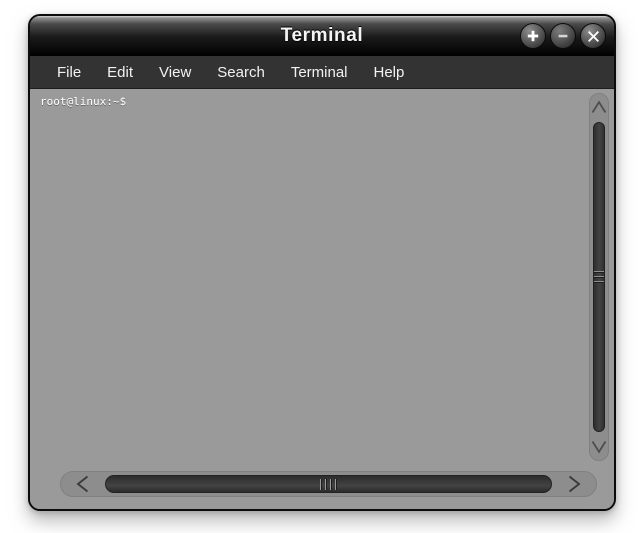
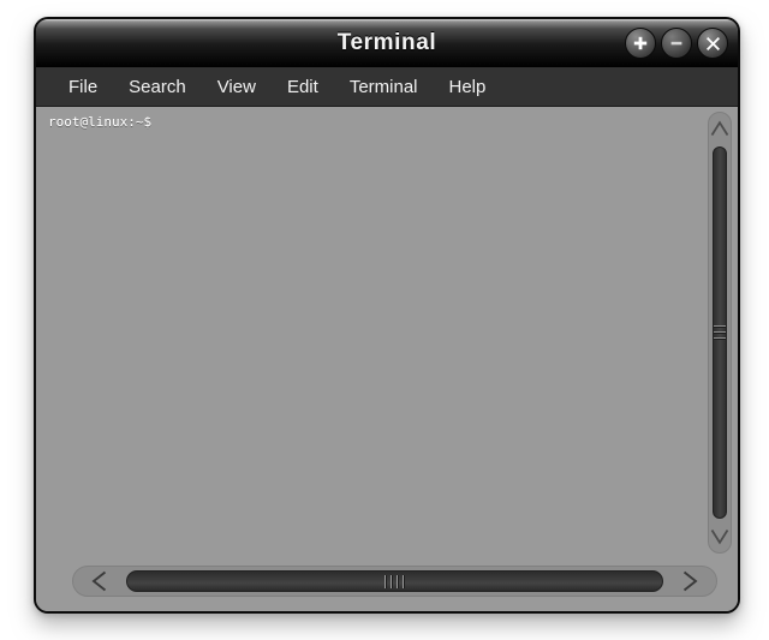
  Terminal
  File
- Edit
+ Search
  View
- Search
+ Edit
  Terminal
  Help
  root@linux:~$
